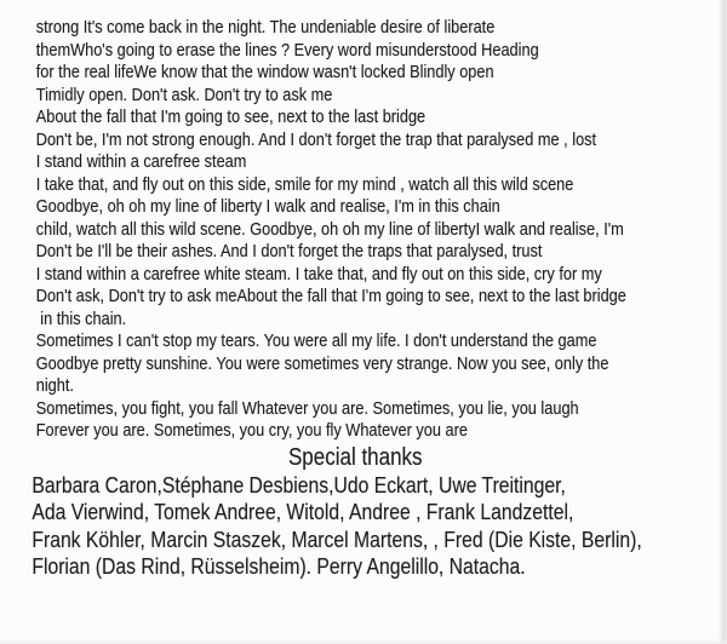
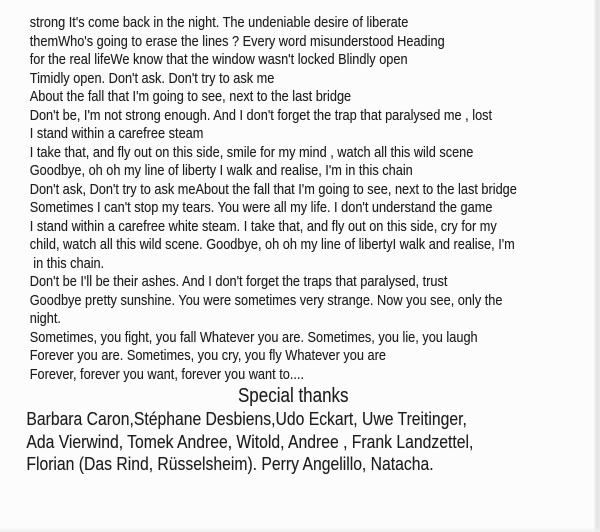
  strong It's come back in the night. The undeniable desire of liberate
  themWho's going to erase the lines ? Every word misunderstood Heading
  for the real lifeWe know that the window wasn't locked Blindly open
  Timidly open. Don't ask. Don't try to ask me
  About the fall that I'm going to see, next to the last bridge
  Don't be, I'm not strong enough. And I don't forget the trap that paralysed me , lost
  I stand within a carefree steam
  I take that, and fly out on this side, smile for my mind , watch all this wild scene
  Goodbye, oh oh my line of liberty I walk and realise, I'm in this chain
- child, watch all this wild scene. Goodbye, oh oh my line of libertyI walk and realise, I'm
+ Don't ask, Don't try to ask meAbout the fall that I'm going to see, next to the last bridge
- Don't be I'll be their ashes. And I don't forget the traps that paralysed, trust
+ Sometimes I can't stop my tears. You were all my life. I don't understand the game
  I stand within a carefree white steam. I take that, and fly out on this side, cry for my
- Don't ask, Don't try to ask meAbout the fall that I'm going to see, next to the last bridge
+ child, watch all this wild scene. Goodbye, oh oh my line of libertyI walk and realise, I'm
  in this chain.
- Sometimes I can't stop my tears. You were all my life. I don't understand the game
+ Don't be I'll be their ashes. And I don't forget the traps that paralysed, trust
  Goodbye pretty sunshine. You were sometimes very strange. Now you see, only the
  night.
  Sometimes, you fight, you fall Whatever you are. Sometimes, you lie, you laugh
  Forever you are. Sometimes, you cry, you fly Whatever you are
+ Forever, forever you want, forever you want to....
  Special thanks
  Barbara Caron,Stéphane Desbiens,Udo Eckart, Uwe Treitinger,
  Ada Vierwind, Tomek Andree, Witold, Andree , Frank Landzettel,
- Frank Köhler, Marcin Staszek, Marcel Martens, , Fred (Die Kiste, Berlin),
  Florian (Das Rind, Rüsselsheim). Perry Angelillo, Natacha.
